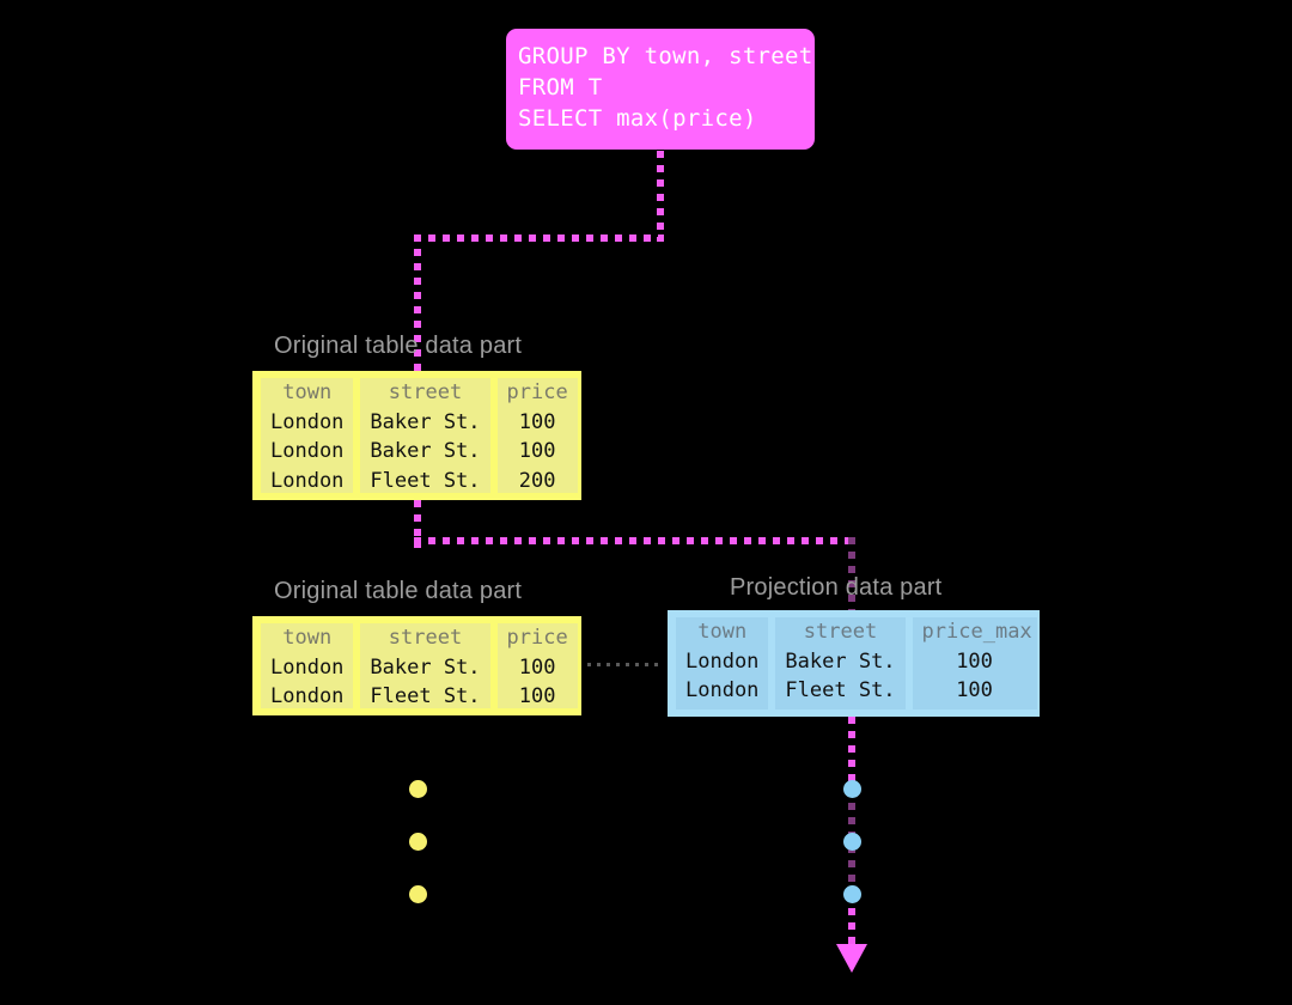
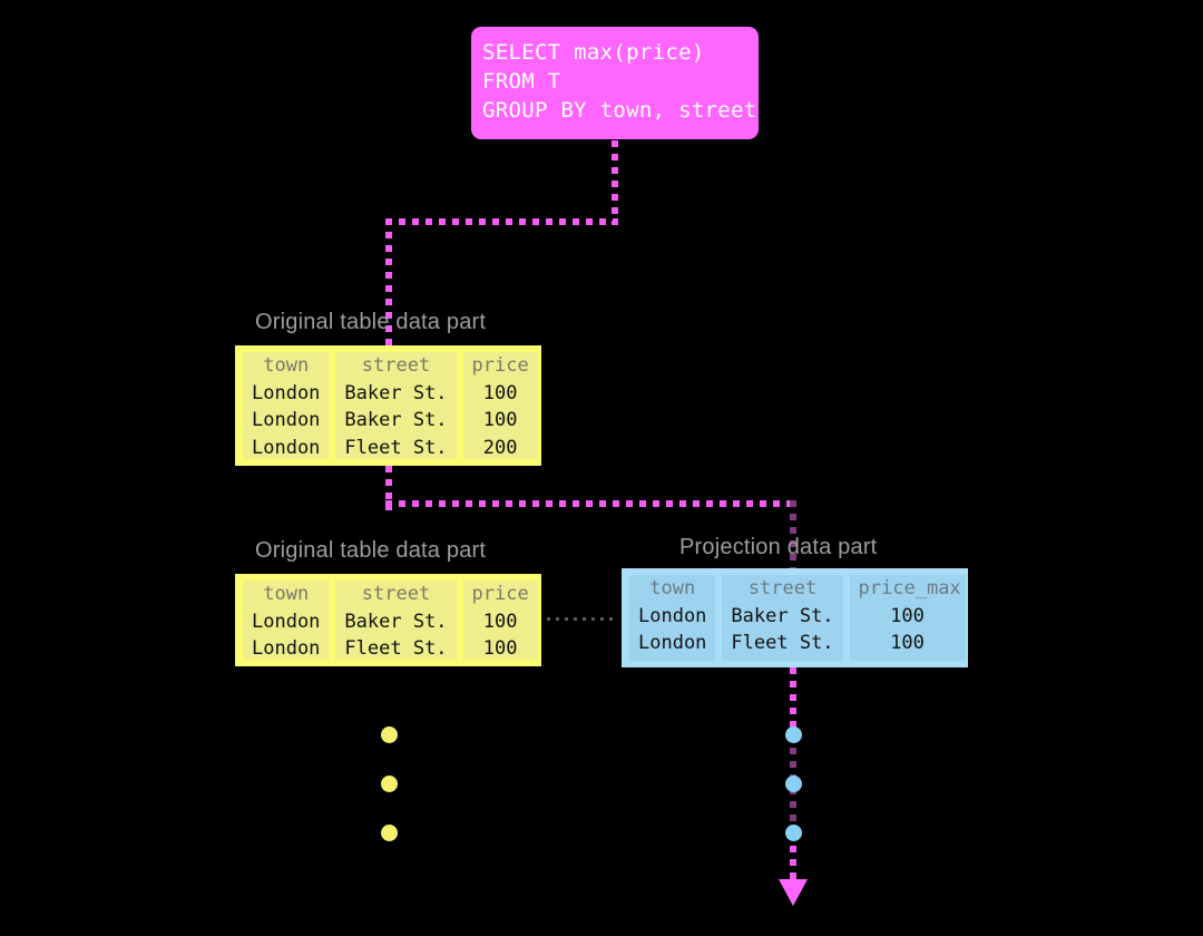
- GROUP BY town, street
+ SELECT max(price)
  FROM T
- SELECT max(price)
+ GROUP BY town, street
  Original table data part
  town
  London
  London
  London
  street
  Baker St.
  Baker St.
  Fleet St.
  price
  100
  100
  200
  Original table data part
  town
  London
  London
  street
  Baker St.
  Fleet St.
  price
  100
  100
  Projection data part
  town
  London
  London
  street
  Baker St.
  Fleet St.
  price_max
  100
  100
